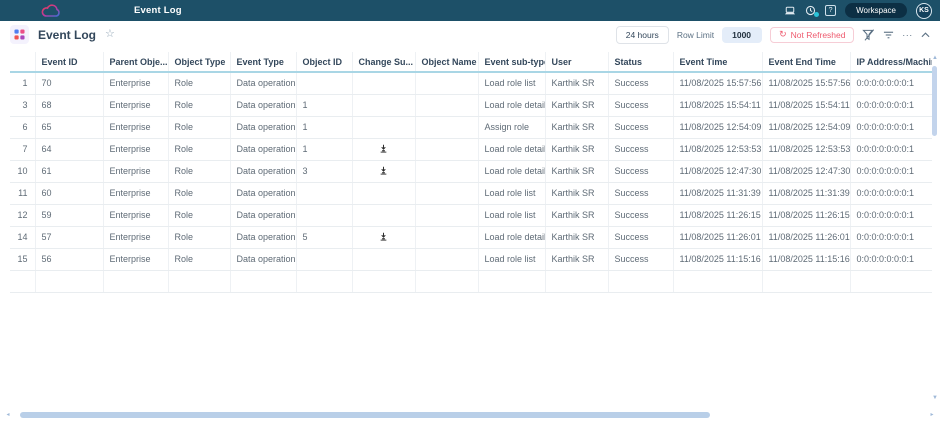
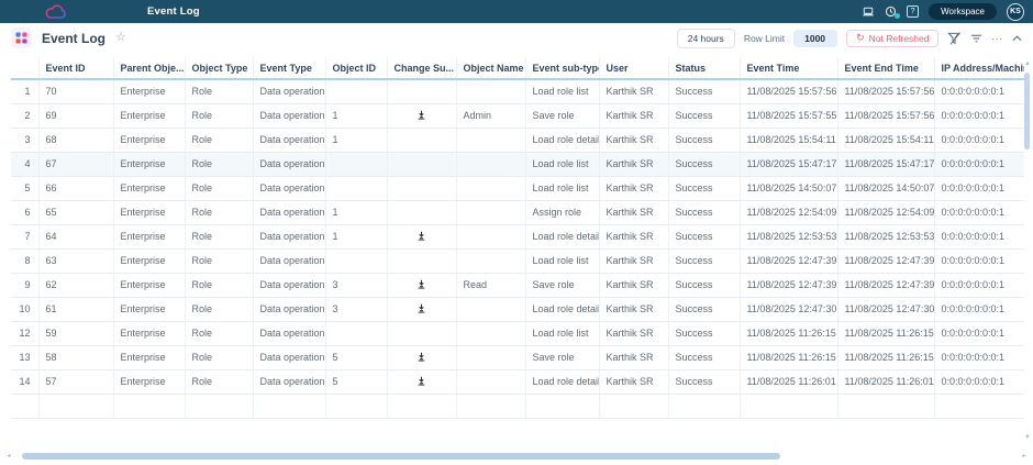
  Event Log
  Workspace
  Event Log
  ☆
  24 hours
  Row Limit
  1000
  ↻
  Not Refreshed
  ...
  	Event ID	Parent Obje...	Object Type	Event Type	Object ID	Change Su...	Object Name	Event sub-typ	User	Status	Event Time	Event End Time	IP Address/Machi
  1	70	Enterprise	Role	Data operation				Load role list	Karthik SR	Success	11/08/2025 15:57:56	11/08/2025 15:57:56	0:0:0:0:0:0:0:1
+ 2	69	Enterprise	Role	Data operation	1		Admin	Save role	Karthik SR	Success	11/08/2025 15:57:55	11/08/2025 15:57:56	0:0:0:0:0:0:0:1
  3	68	Enterprise	Role	Data operation	1			Load role detai	Karthik SR	Success	11/08/2025 15:54:11	11/08/2025 15:54:11	0:0:0:0:0:0:0:1
+ 4	67	Enterprise	Role	Data operation				Load role list	Karthik SR	Success	11/08/2025 15:47:17	11/08/2025 15:47:17	0:0:0:0:0:0:0:1
+ 5	66	Enterprise	Role	Data operation				Load role list	Karthik SR	Success	11/08/2025 14:50:07	11/08/2025 14:50:07	0:0:0:0:0:0:0:1
  6	65	Enterprise	Role	Data operation	1			Assign role	Karthik SR	Success	11/08/2025 12:54:09	11/08/2025 12:54:09	0:0:0:0:0:0:0:1
  7	64	Enterprise	Role	Data operation	1			Load role detai	Karthik SR	Success	11/08/2025 12:53:53	11/08/2025 12:53:53	0:0:0:0:0:0:0:1
+ 8	63	Enterprise	Role	Data operation				Load role list	Karthik SR	Success	11/08/2025 12:47:39	11/08/2025 12:47:39	0:0:0:0:0:0:0:1
+ 9	62	Enterprise	Role	Data operation	3		Read	Save role	Karthik SR	Success	11/08/2025 12:47:39	11/08/2025 12:47:39	0:0:0:0:0:0:0:1
  10	61	Enterprise	Role	Data operation	3			Load role detai	Karthik SR	Success	11/08/2025 12:47:30	11/08/2025 12:47:30	0:0:0:0:0:0:0:1
- 11	60	Enterprise	Role	Data operation				Load role list	Karthik SR	Success	11/08/2025 11:31:39	11/08/2025 11:31:39	0:0:0:0:0:0:0:1
  12	59	Enterprise	Role	Data operation				Load role list	Karthik SR	Success	11/08/2025 11:26:15	11/08/2025 11:26:15	0:0:0:0:0:0:0:1
+ 13	58	Enterprise	Role	Data operation	5			Save role	Karthik SR	Success	11/08/2025 11:26:15	11/08/2025 11:26:15	0:0:0:0:0:0:0:1
  14	57	Enterprise	Role	Data operation	5			Load role detai	Karthik SR	Success	11/08/2025 11:26:01	11/08/2025 11:26:01	0:0:0:0:0:0:0:1
- 15	56	Enterprise	Role	Data operation				Load role list	Karthik SR	Success	11/08/2025 11:15:16	11/08/2025 11:15:16	0:0:0:0:0:0:0:1
